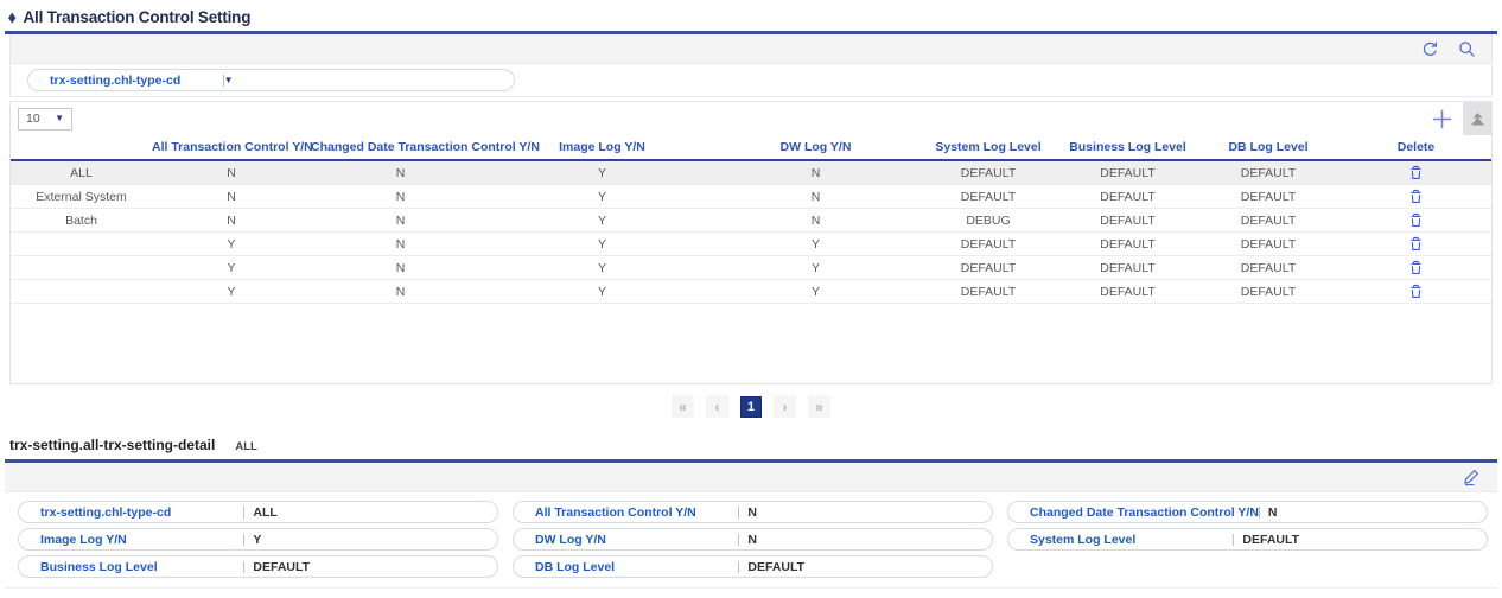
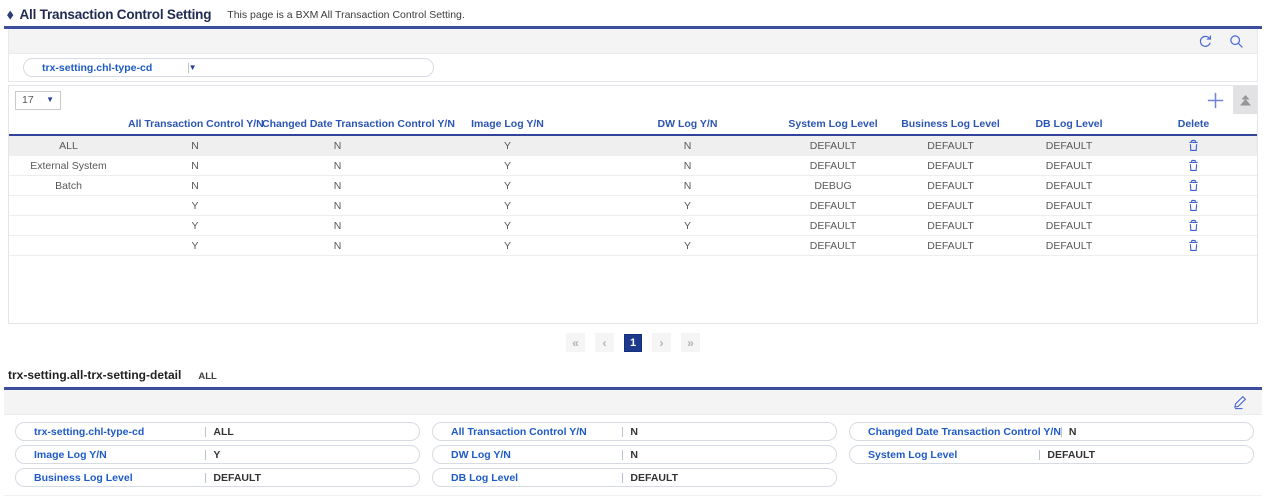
  ◆
  All Transaction Control Setting
+ This page is a BXM All Transaction Control Setting.
  trx-setting.chl-type-cd
  ▼
- 10
+ 17
  ▼
  All Transaction Control Y/N
  Changed Date Transaction Co
  Image Log Y/N
  DW Log Y/N
  System Log Level
  Business Log Level
  DB Log Level
  Delete
  ALL
  N
  N
  Y
  N
  DEFAULT
  DEFAULT
  DEFAULT
  External System
  N
  N
  Y
  N
  DEFAULT
  DEFAULT
  DEFAULT
  Batch
  N
  N
  Y
  N
  DEBUG
  DEFAULT
  DEFAULT
  Y
  N
  Y
  Y
  DEFAULT
  DEFAULT
  DEFAULT
  Y
  N
  Y
  Y
  DEFAULT
  DEFAULT
  DEFAULT
  Y
  N
  Y
  Y
  DEFAULT
  DEFAULT
  DEFAULT
  «
  ‹
  1
  ›
  »
  trx-setting.all-trx-setting-detail
  ALL
  trx-setting.chl-type-cd
  ALL
  All Transaction Control Y/N
  N
  Changed Date Transaction Control Y/N
  N
  Image Log Y/N
  Y
  DW Log Y/N
  N
  System Log Level
  DEFAULT
  Business Log Level
  DEFAULT
  DB Log Level
  DEFAULT
